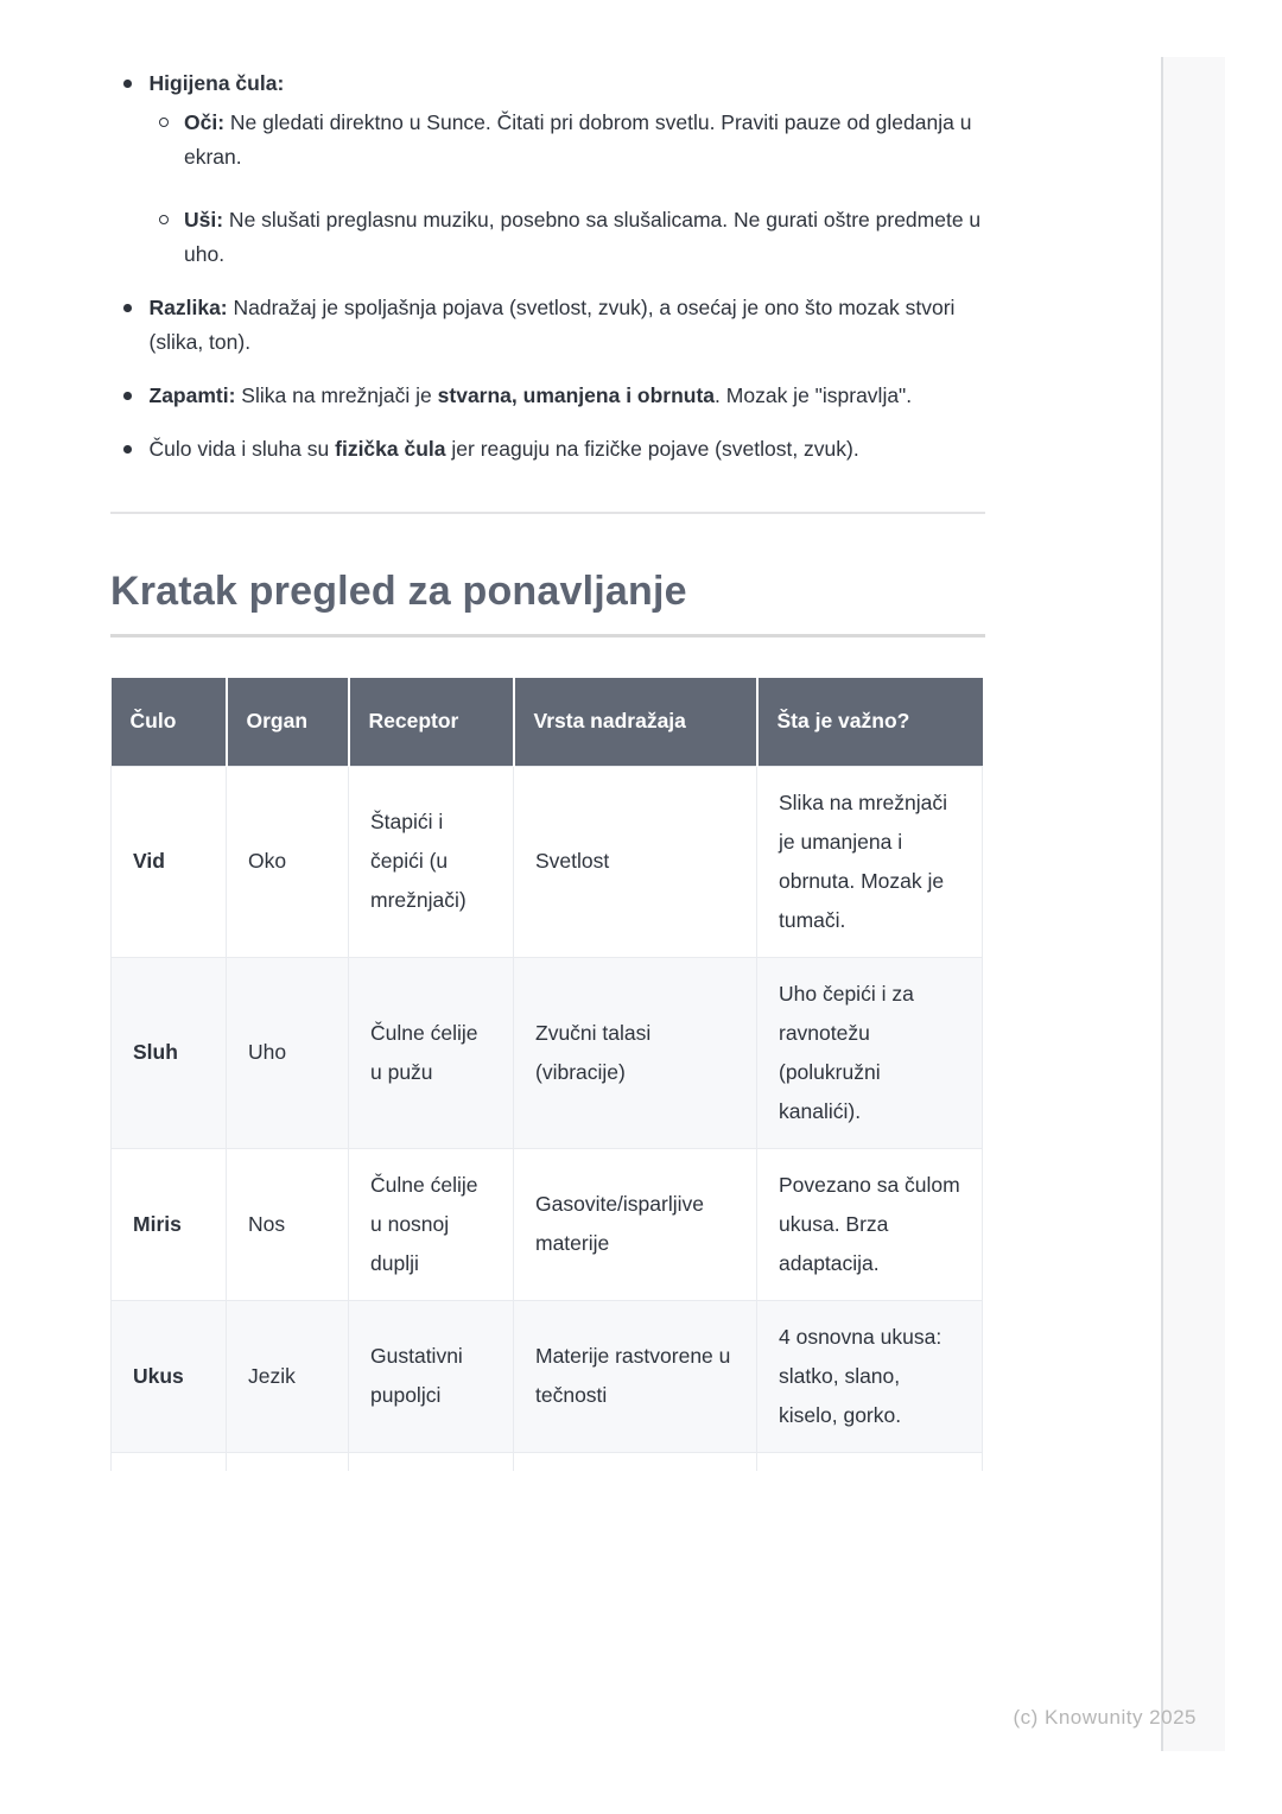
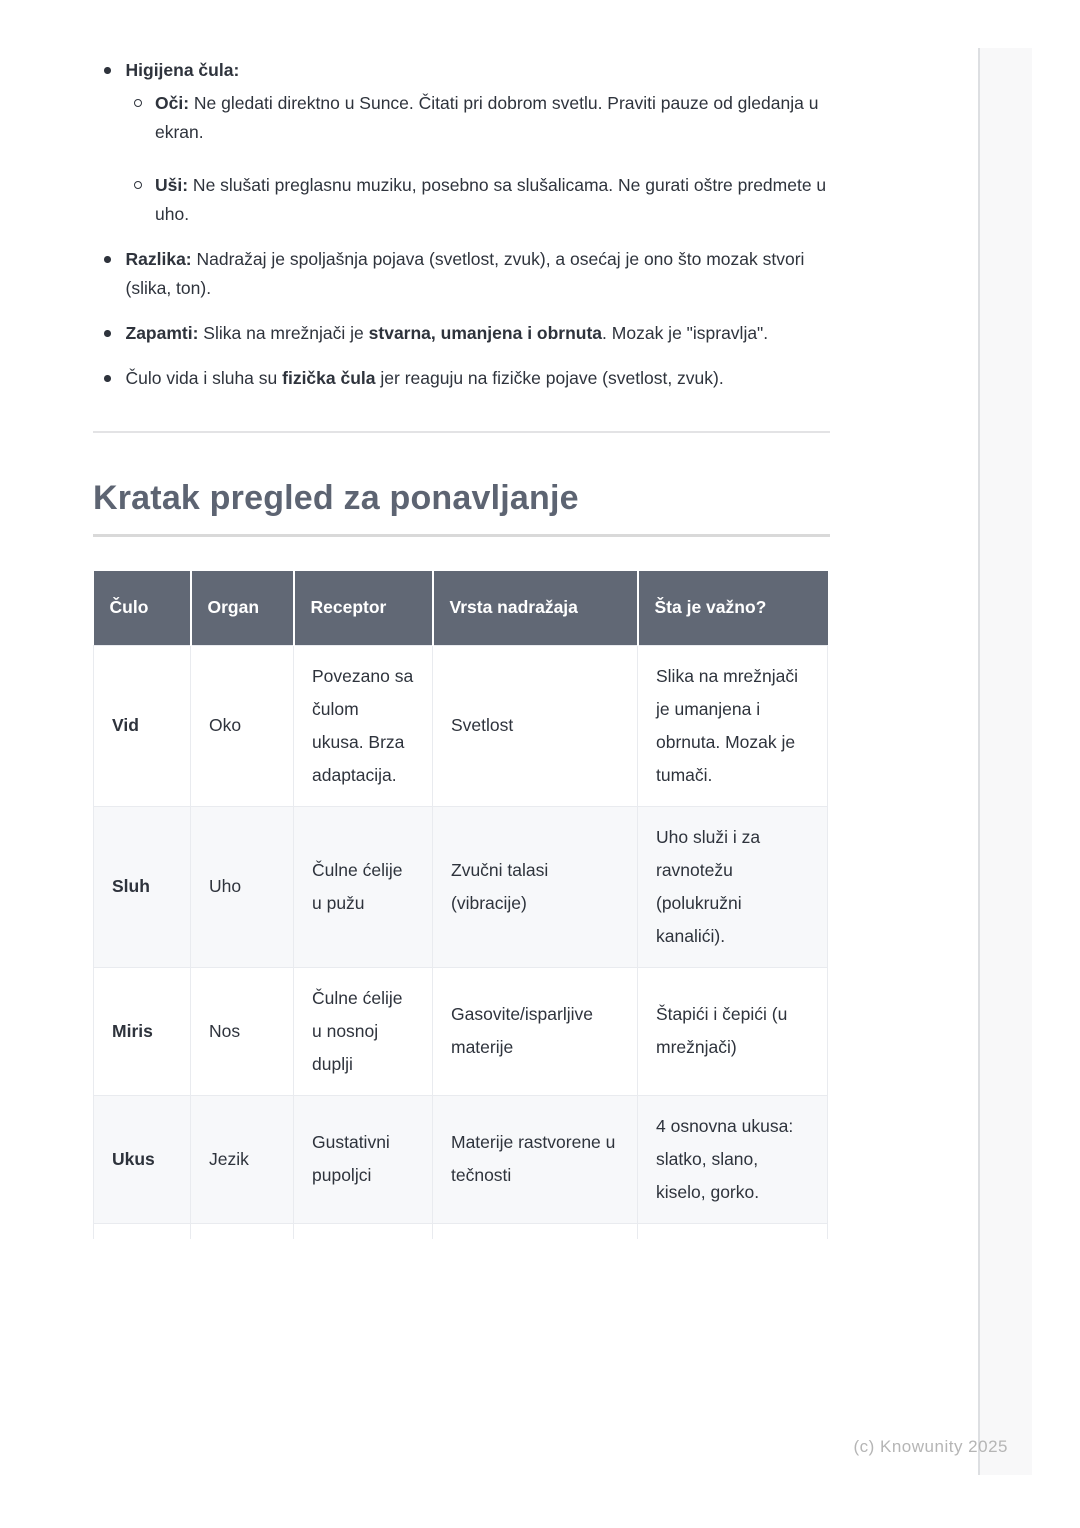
  Higijena čula:
  Oči: Ne gledati direktno u Sunce. Čitati pri dobrom svetlu. Praviti pauze od gledanja u ekran.
  Uši: Ne slušati preglasnu muziku, posebno sa slušalicama. Ne gurati oštre predmete u uho.
  Razlika: Nadražaj je spoljašnja pojava (svetlost, zvuk), a osećaj je ono što mozak stvori (slika, ton).
  Zapamti: Slika na mrežnjači je stvarna, umanjena i obrnuta. Mozak je "ispravlja".
  Čulo vida i sluha su fizička čula jer reaguju na fizičke pojave (svetlost, zvuk).
  Kratak pregled za ponavljanje
  Čulo	Organ	Receptor	Vrsta nadražaja	Šta je važno?
- Vid	Oko	Štapići i čepići (u mrežnjači)	Svetlost	Slika na mrežnjači je umanjena i obrnuta. Mozak je tumači.
+ Vid	Oko	Povezano sa čulom ukusa. Brza adaptacija.	Svetlost	Slika na mrežnjači je umanjena i obrnuta. Mozak je tumači.
- Sluh	Uho	Čulne ćelije u pužu	Zvučni talasi (vibracije)	Uho čepići i za ravnotežu (polukružni kanalići).
+ Sluh	Uho	Čulne ćelije u pužu	Zvučni talasi (vibracije)	Uho služi i za ravnotežu (polukružni kanalići).
- Miris	Nos	Čulne ćelije u nosnoj duplji	Gasovite/isparljive materije	Povezano sa čulom ukusa. Brza adaptacija.
+ Miris	Nos	Čulne ćelije u nosnoj duplji	Gasovite/isparljive materije	Štapići i čepići (u mrežnjači)
  Ukus	Jezik	Gustativni pupoljci	Materije rastvorene u tečnosti	4 osnovna ukusa: slatko, slano, kiselo, gorko.
  (c) Knowunity 2025
